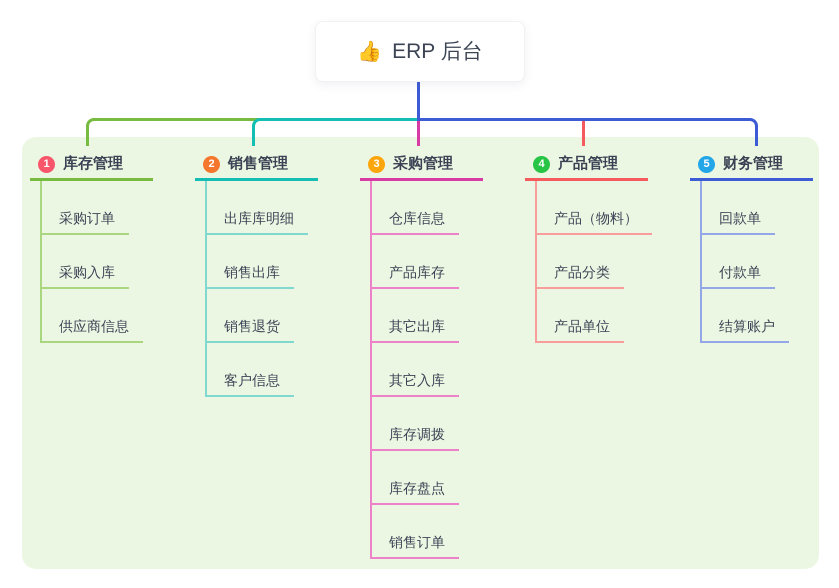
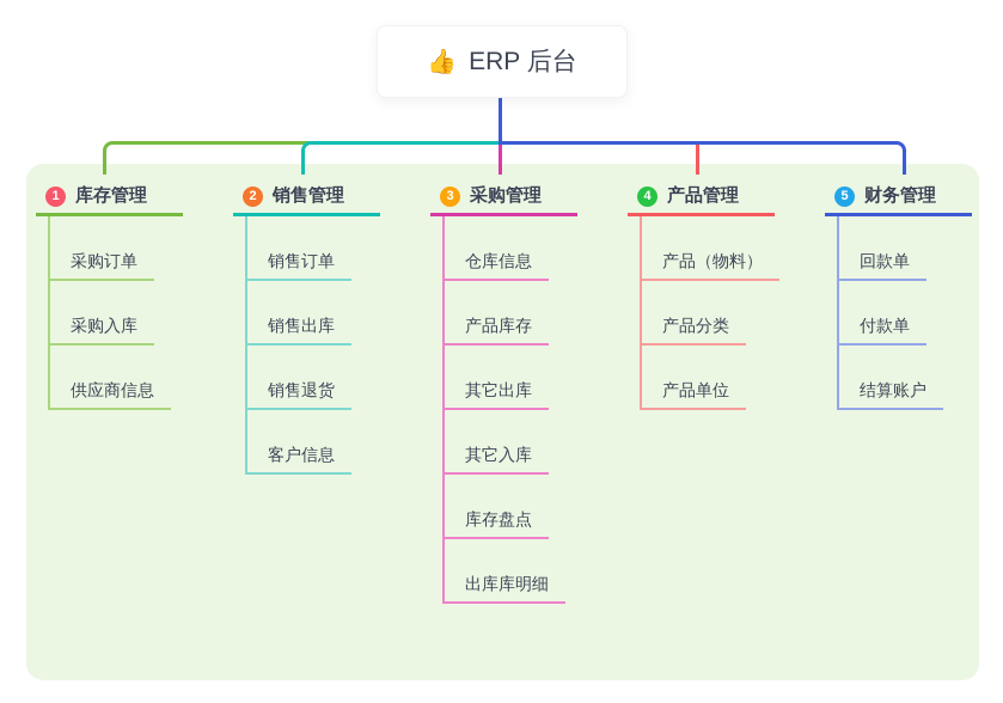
  👍
  ERP 后台
  1
  库存管理
  采购订单
  采购入库
  供应商信息
  2
  销售管理
- 出库库明细
+ 销售订单
  销售出库
  销售退货
  客户信息
  3
  采购管理
  仓库信息
  产品库存
  其它出库
  其它入库
- 库存调拨
  库存盘点
- 销售订单
+ 出库库明细
  4
  产品管理
  产品（物料）
  产品分类
  产品单位
  5
  财务管理
  回款单
  付款单
  结算账户
